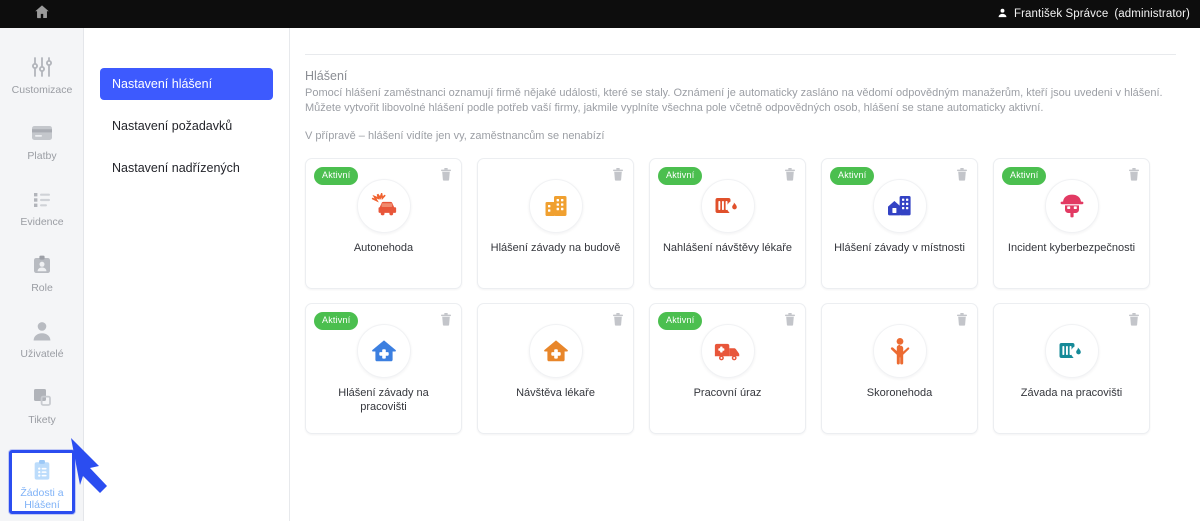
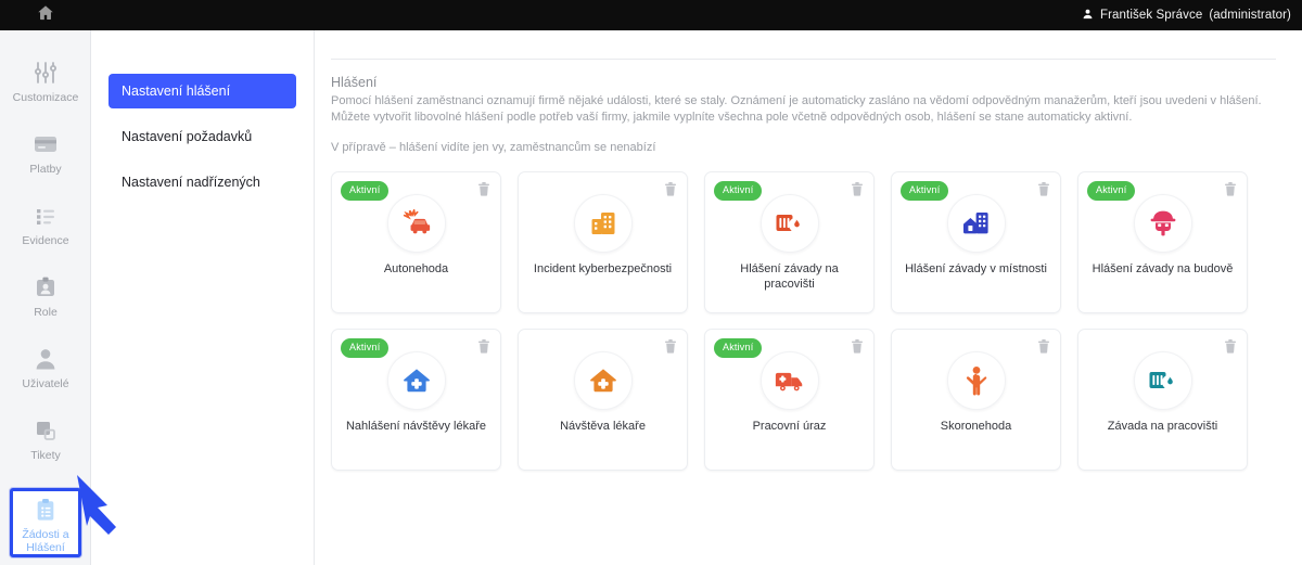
  František Správce
  (administrator)
  Customizace
  Platby
  Evidence
  Role
  Uživatelé
  Tikety
  Žádosti a Hlášení
  Nastavení hlášení
  Nastavení požadavků
  Nastavení nadřízených
  Hlášení
  Pomocí hlášení zaměstnanci oznamují firmě nějaké události, které se staly. Oznámení je automaticky zasláno na vědomí odpovědným manažerům, kteří jsou uvedeni v hlášení. Můžete vytvořit libovolné hlášení podle potřeb vaší firmy, jakmile vyplníte všechna pole včetně odpovědných osob, hlášení se stane automaticky aktivní.
  V přípravě – hlášení vidíte jen vy, zaměstnancům se nenabízí
  Aktivní
  Autonehoda
- Hlášení závady na budově
+ Incident kyberbezpečnosti
  Aktivní
- Nahlášení návštěvy lékaře
+ Hlášení závady na pracovišti
  Aktivní
  Hlášení závady v místnosti
  Aktivní
- Incident kyberbezpečnosti
+ Hlášení závady na budově
  Aktivní
- Hlášení závady na pracovišti
+ Nahlášení návštěvy lékaře
  Návštěva lékaře
  Aktivní
  Pracovní úraz
  Skoronehoda
  Závada na pracovišti
